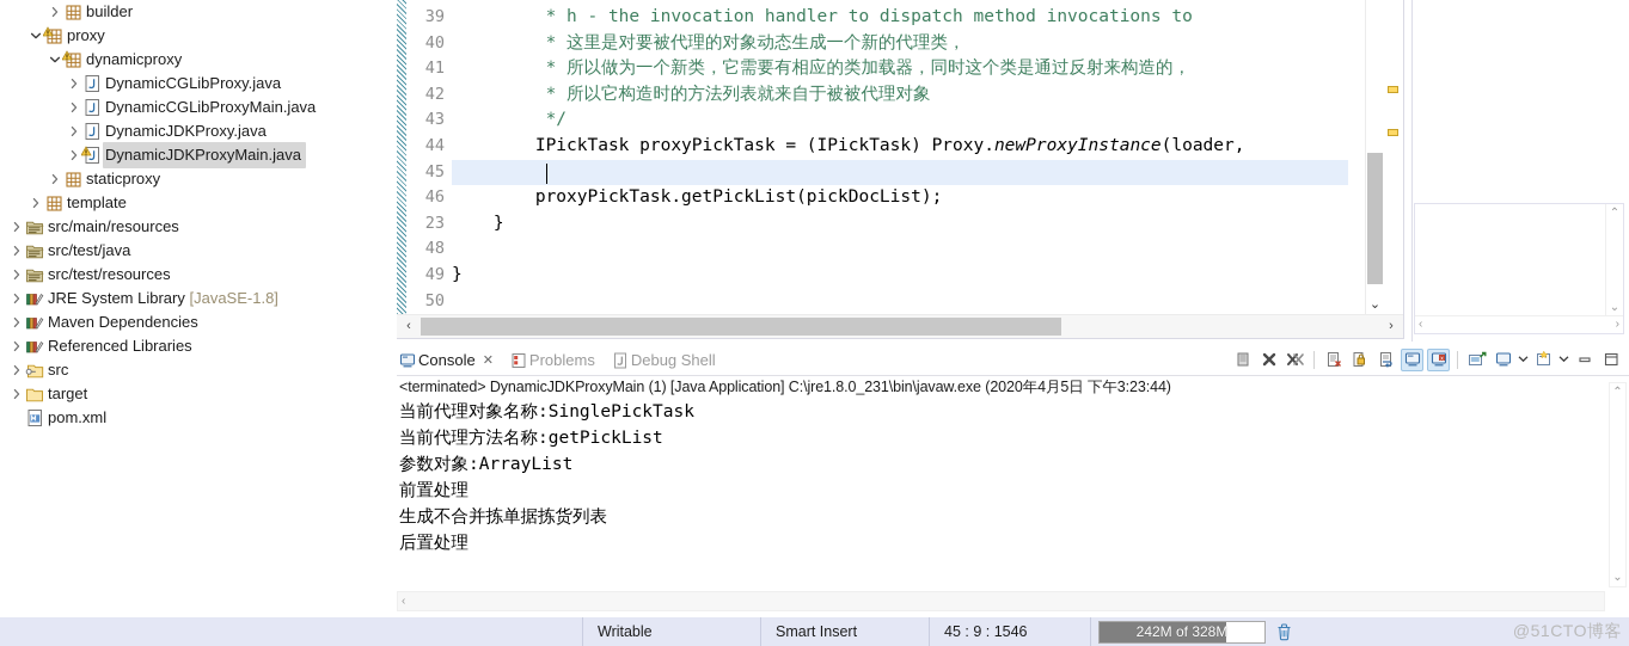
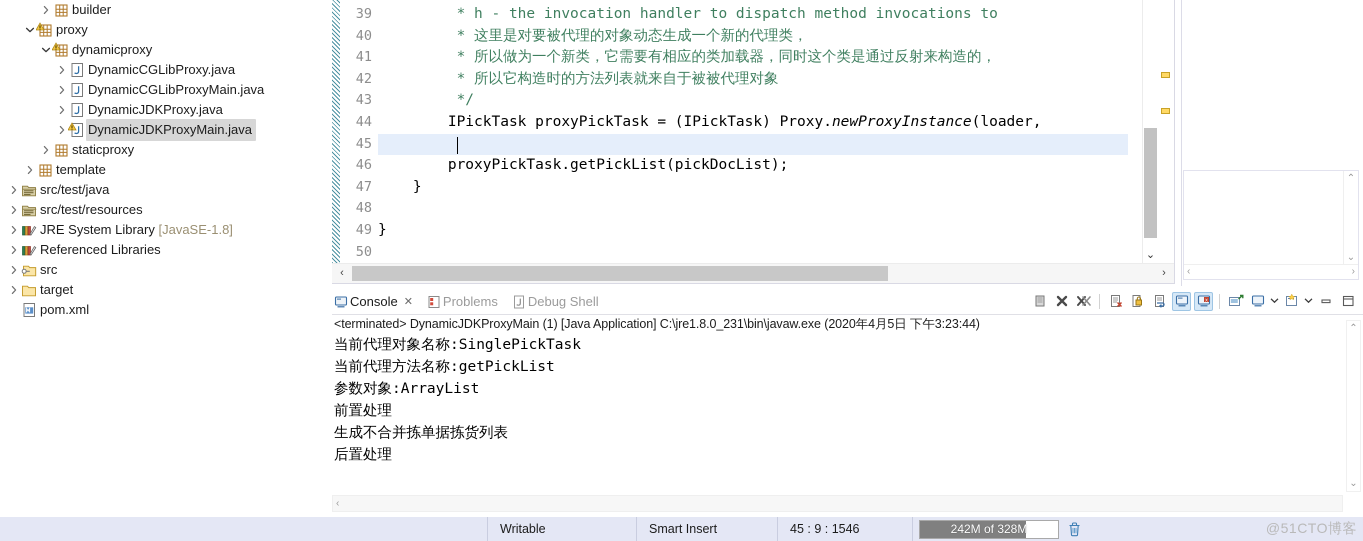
  builder
  proxy
  dynamicproxy
  DynamicCGLibProxy.java
  DynamicCGLibProxyMain.java
  DynamicJDKProxy.java
  DynamicJDKProxyMain.java
  staticproxy
  template
- src/main/resources
  src/test/java
  src/test/resources
  JRE System Library [JavaSE-1.8]
- Maven Dependencies
  Referenced Libraries
  src
  target
  pom.xml
  39
  40
  41
  42
  43
  44
  45
  46
- 23
+ 47
  48
  49
  50
  * h - the invocation handler to dispatch method invocations to
  * 这里是对要被代理的对象动态生成一个新的代理类，
  * 所以做为一个新类，它需要有相应的类加载器，同时这个类是通过反射来构造的，
  * 所以它构造时的方法列表就来自于被被代理对象
  */
  IPickTask proxyPickTask = (IPickTask) Proxy.newProxyInstance(loader,
  proxyPickTask.getPickList(pickDocList);
  }
  }
  ⌄
  ‹
  ›
  ⌃
  ⌄
  ‹
  ›
  Console
  ✕
  Problems
  Debug Shell
  <terminated> DynamicJDKProxyMain (1) [Java Application] C:\jre1.8.0_231\bin\javaw.exe (2020年4月5日 下午3:23:44)
  当前代理对象名称:SinglePickTask
  当前代理方法名称:getPickList
  参数对象:ArrayList
  前置处理
  生成不合并拣单据拣货列表
  后置处理
  ⌃
  ⌄
  ‹
  Writable
  Smart Insert
  45 : 9 : 1546
  242M of 328M
  @51CTO博客
